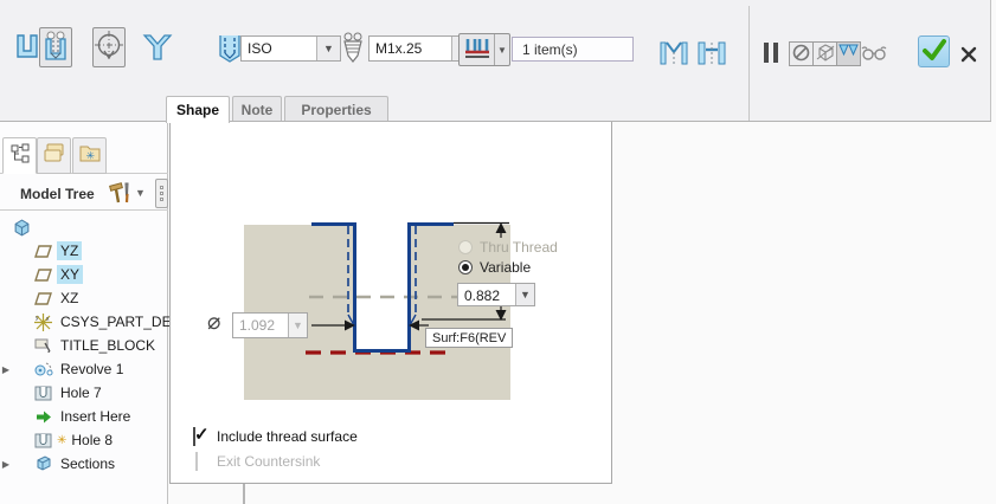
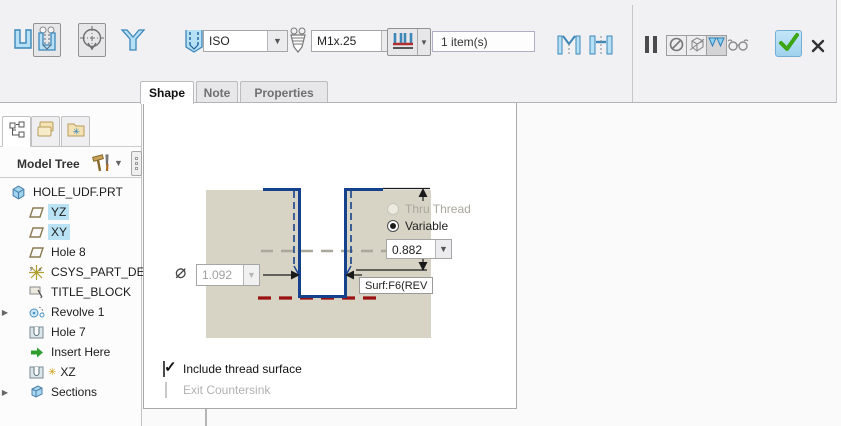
  ISO
  ▼
  M1x.25
  ▼
  1 item(s)
  Shape
  Note
  Properties
  ✳
  Model Tree
  ▼
+ HOLE_UDF.PRT
  YZ
  XY
- XZ
+ Hole 8
  CSYS_PART_DE
  TITLE_BLOCK
  ▶
  Revolve 1
  Hole 7
  Insert Here
  ✳
- Hole 8
+ XZ
  ▶
  Sections
  Thru Thread
  Variable
  0.882
  ▼
  ⌀
  1.092
  ▼
  Surf:F6(REV
  Include thread surface
  Exit Countersink
